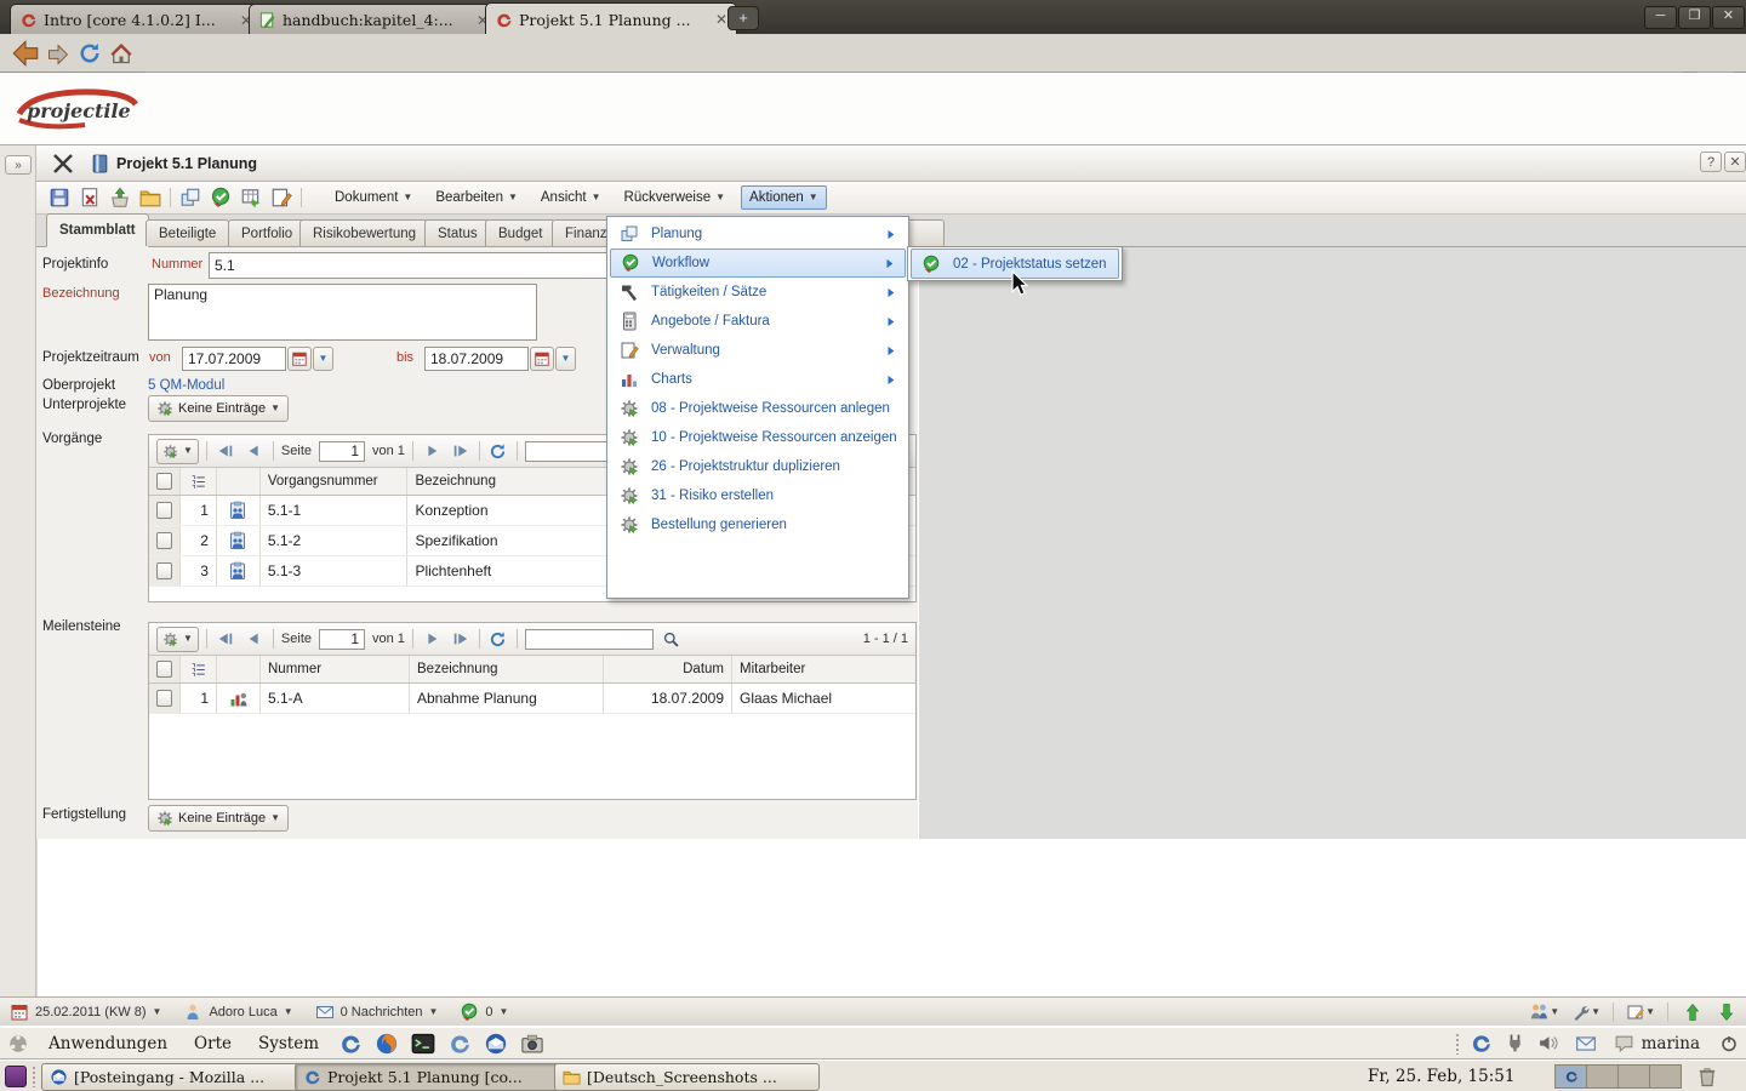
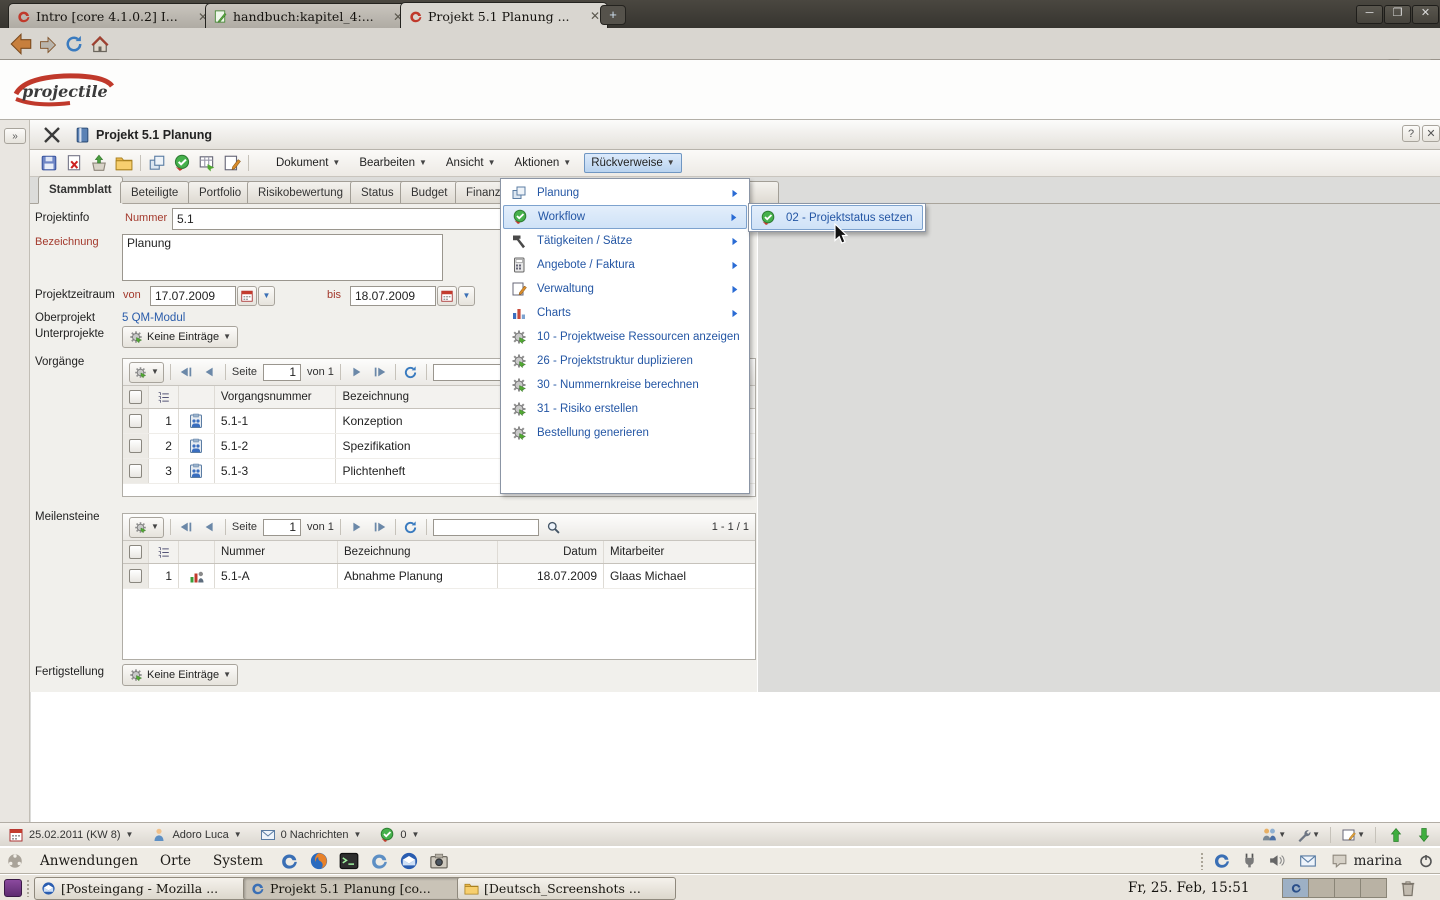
  Intro [core 4.1.0.2] I...
  ✕
  handbuch:kapitel_4:...
  ✕
  Projekt 5.1 Planung ...
  ✕
  +
  ─
  ❐
  ✕
  projectile
  »
  Projekt 5.1 Planung
  ?
  ✕
  Dokument
  ▼
  Bearbeiten
  ▼
  Ansicht
  ▼
- Rückverweise
+ Aktionen
  ▼
- Aktionen
+ Rückverweise
  ▼
  Stammblatt
  Beteiligte
  Portfolio
  Risikobewertung
  Status
  Budget
  Finanz
  Projektinfo
  Nummer
  5.1
  Bezeichnung
  Planung
  Projektzeitraum
  von
  17.07.2009
  ▼
  bis
  18.07.2009
  ▼
  Oberprojekt
  5 QM-Modul
  Unterprojekte
  Keine Einträge
  ▼
  Vorgänge
  ▼
  Seite
  1
  von 1
  Vorgangsnummer
  Bezeichnung
  1
  5.1-1
  Konzeption
  2
  5.1-2
  Spezifikation
  3
  5.1-3
  Plichtenheft
  Meilensteine
  ▼
  Seite
  1
  von 1
  1 - 1 / 1
  Nummer
  Bezeichnung
  Datum
  Mitarbeiter
  1
  5.1-A
  Abnahme Planung
  18.07.2009
  Glaas Michael
  Fertigstellung
  Keine Einträge
  ▼
  Planung
  Workflow
  Tätigkeiten / Sätze
  Angebote / Faktura
  Verwaltung
  Charts
- 08 - Projektweise Ressourcen anlegen
  10 - Projektweise Ressourcen anzeigen
  26 - Projektstruktur duplizieren
+ 30 - Nummernkreise berechnen
  31 - Risiko erstellen
  Bestellung generieren
  02 - Projektstatus setzen
  25.02.2011 (KW 8)
  ▼
  Adoro Luca
  ▼
  0 Nachrichten
  ▼
  0
  ▼
  ▼
  ▼
  ▼
  Anwendungen
  Orte
  System
  marina
  [Posteingang - Mozilla ...
  Projekt 5.1 Planung [co...
  [Deutsch_Screenshots ...
  Fr, 25. Feb, 15:51
